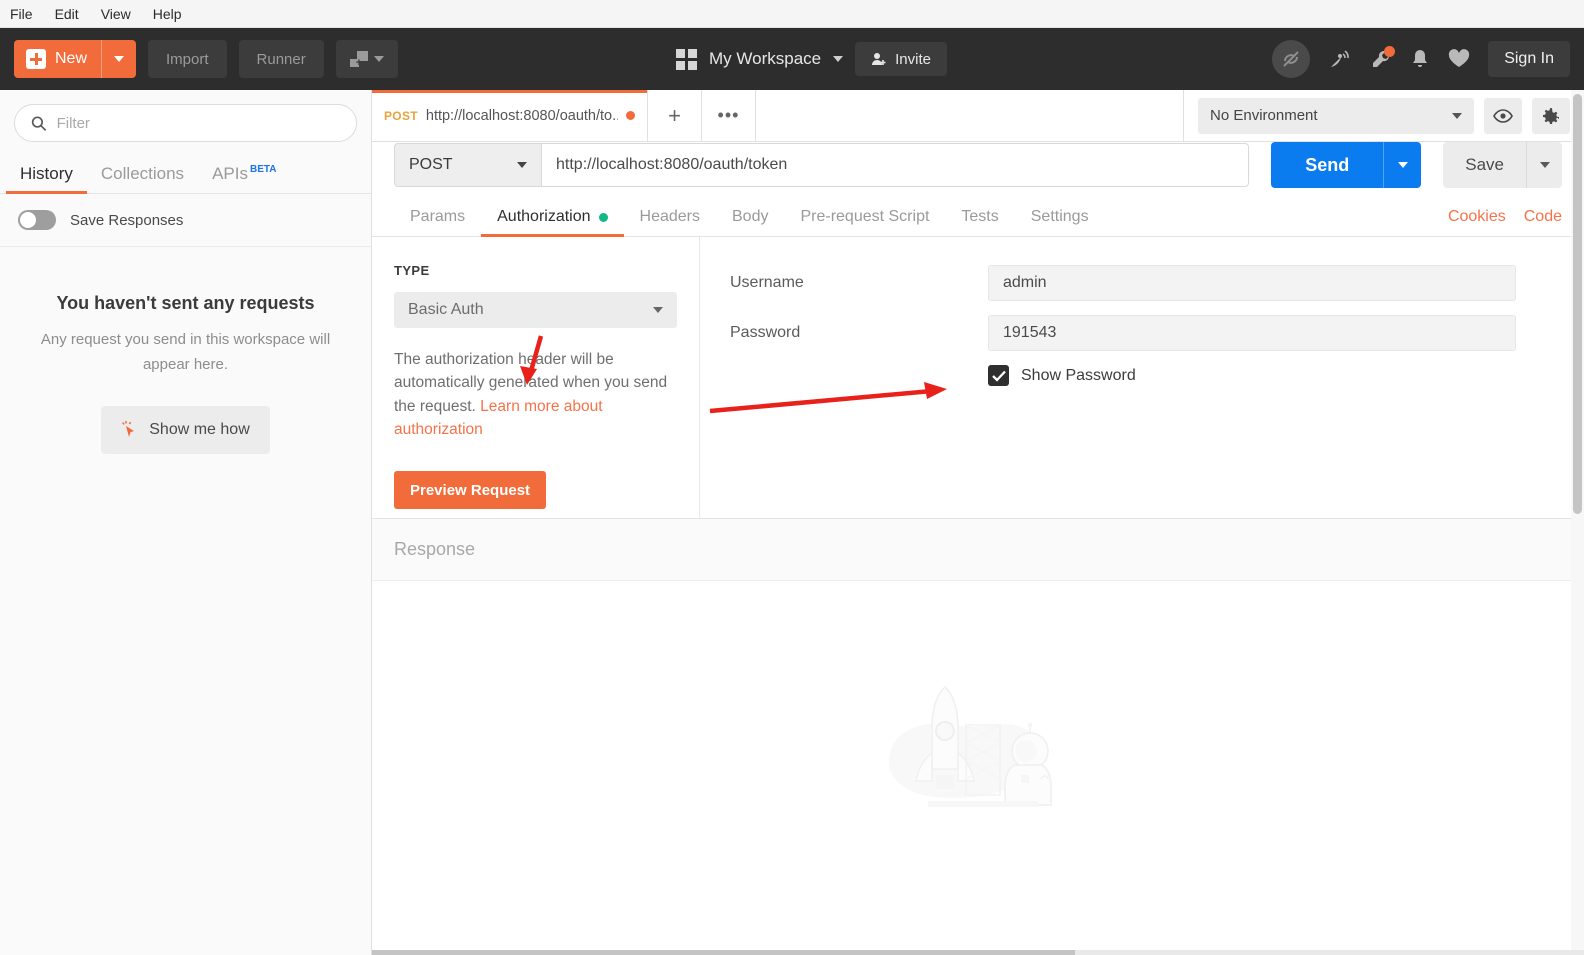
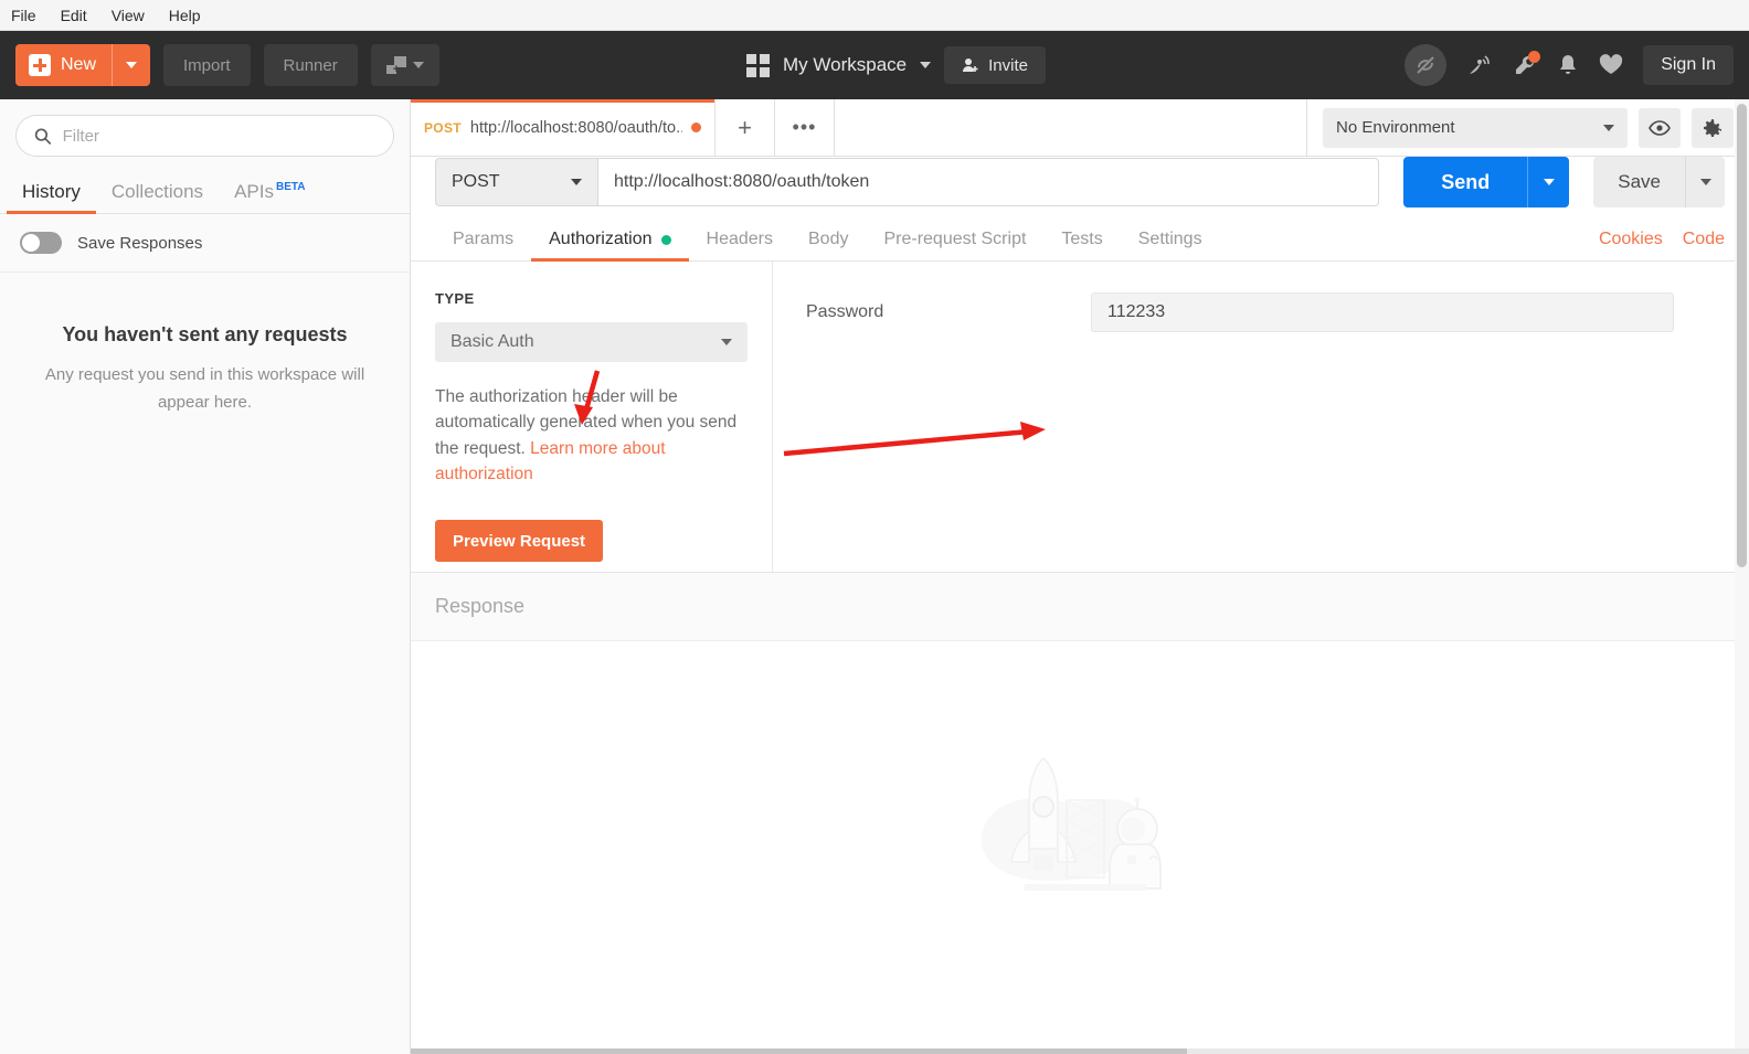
  File
  Edit
  View
  Help
  New
  Import
  Runner
  +
  My Workspace
  Invite
  Sign In
  Filter
  History
  Collections
  APIs BETA
  Save Responses
  You haven't sent any requests
  Any request you send in this workspace will appear here.
- Show me how
  POST
  http://localhost:8080/oauth/to.
  +
  •••
  No Environment
  POST
  http://localhost:8080/oauth/token
  Send
  Save
  Params
  Authorization
  Headers
  Body
  Pre-request Script
  Tests
  Settings
  Cookies
  Code
  TYPE
  Basic Auth
  The authorization header will be automatically generated when you send the request. Learn more about authorization
  Preview Request
- Username
- admin
  Password
- 191543
+ 112233
- Show Password
  Response
